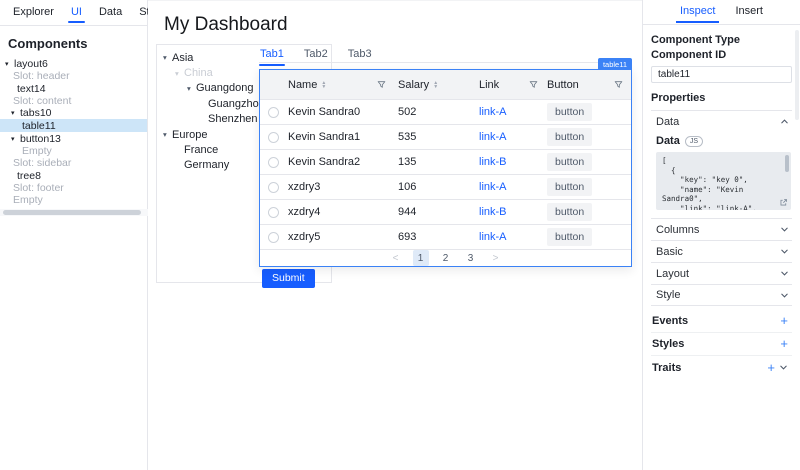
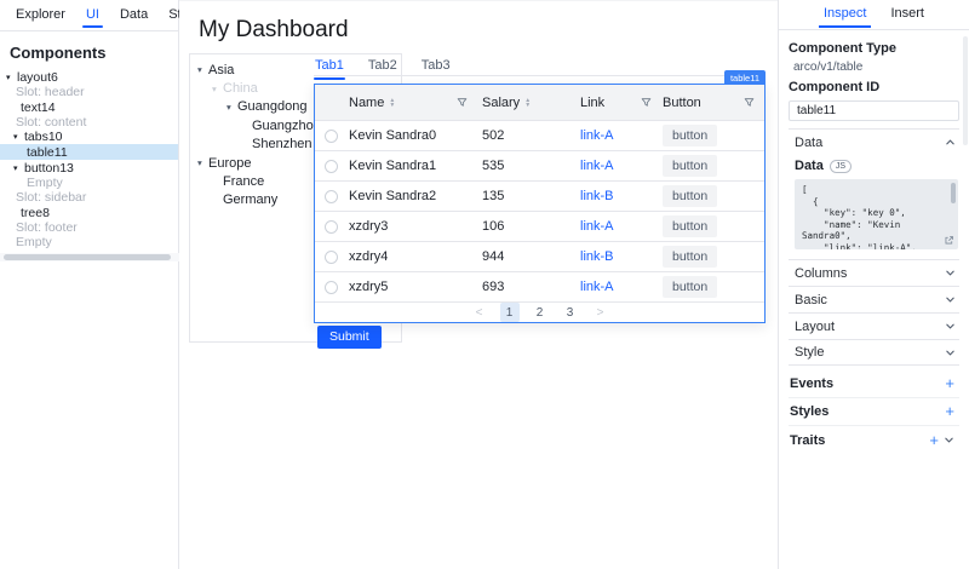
  Explorer
  UI
  Data
  Components
  layout6
  Slot: header
  text14
  Slot: content
  tabs10
  table11
  button13
  Empty
  Slot: sidebar
  tree8
  Slot: footer
  Empty
  My Dashboard
  ▾
  Asia
  ▾
  China
  ▾
  Guangdong
  Guangzho
  Shenzhen
  ▾
  Europe
  France
  Germany
  Tab1
  Tab2
  Tab3
  table11
  Name
  Salary
  Link
  Button
  Kevin Sandra0
  502
  link-A
  button
  Kevin Sandra1
  535
  link-A
  button
  Kevin Sandra2
  135
  link-B
  button
  xzdry3
  106
  link-A
  button
  xzdry4
  944
  link-B
  button
  xzdry5
  693
  link-A
  button
  <
  1
  2
  3
  >
  Submit
  Inspect
  Insert
  Component Type
+ arco/v1/table
  Component ID
  table11
- Properties
  Data
  Data
  [
  {
  "key": "key 0",
  "name": "Kevin
  Sandra0",
  "link": "link-A",
  Columns
  Basic
  Layout
  Style
  Events
  +
  Styles
  +
  Traits
  +
